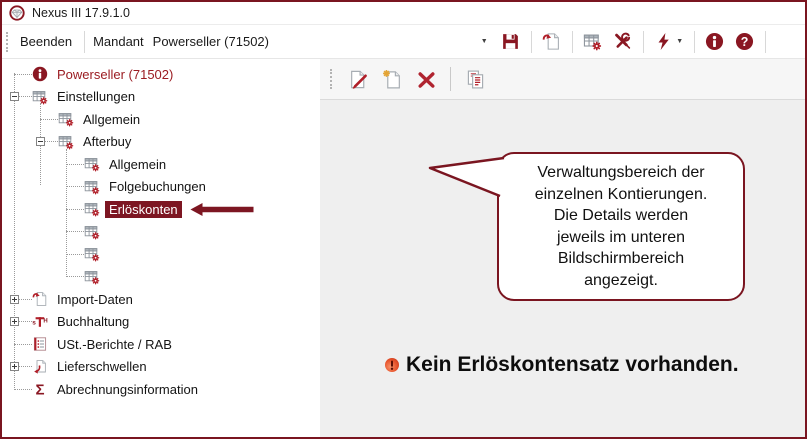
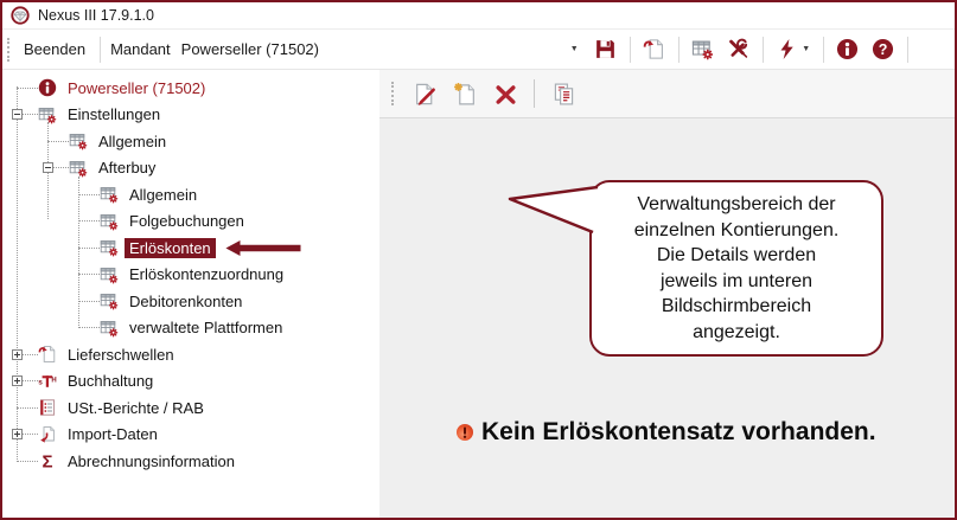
  Nexus III 17.9.1.0
  Beenden
  Mandant
  Powerseller (71502)
  Powerseller (71502)
  Einstellungen
  Allgemein
  Afterbuy
  Allgemein
  Folgebuchungen
  Erlöskonten
+ Erlöskontenzuordnung
+ Debitorenkonten
+ verwaltete Plattformen
- Import-Daten
+ Lieferschwellen
  Buchhaltung
  USt.-Berichte / RAB
- Lieferschwellen
+ Import-Daten
  Abrechnungsinformation
  Verwaltungsbereich der
  einzelnen Kontierungen.
  Die Details werden
  jeweils im unteren
  Bildschirmbereich
  angezeigt.
  Kein Erlöskontensatz vorhanden.
